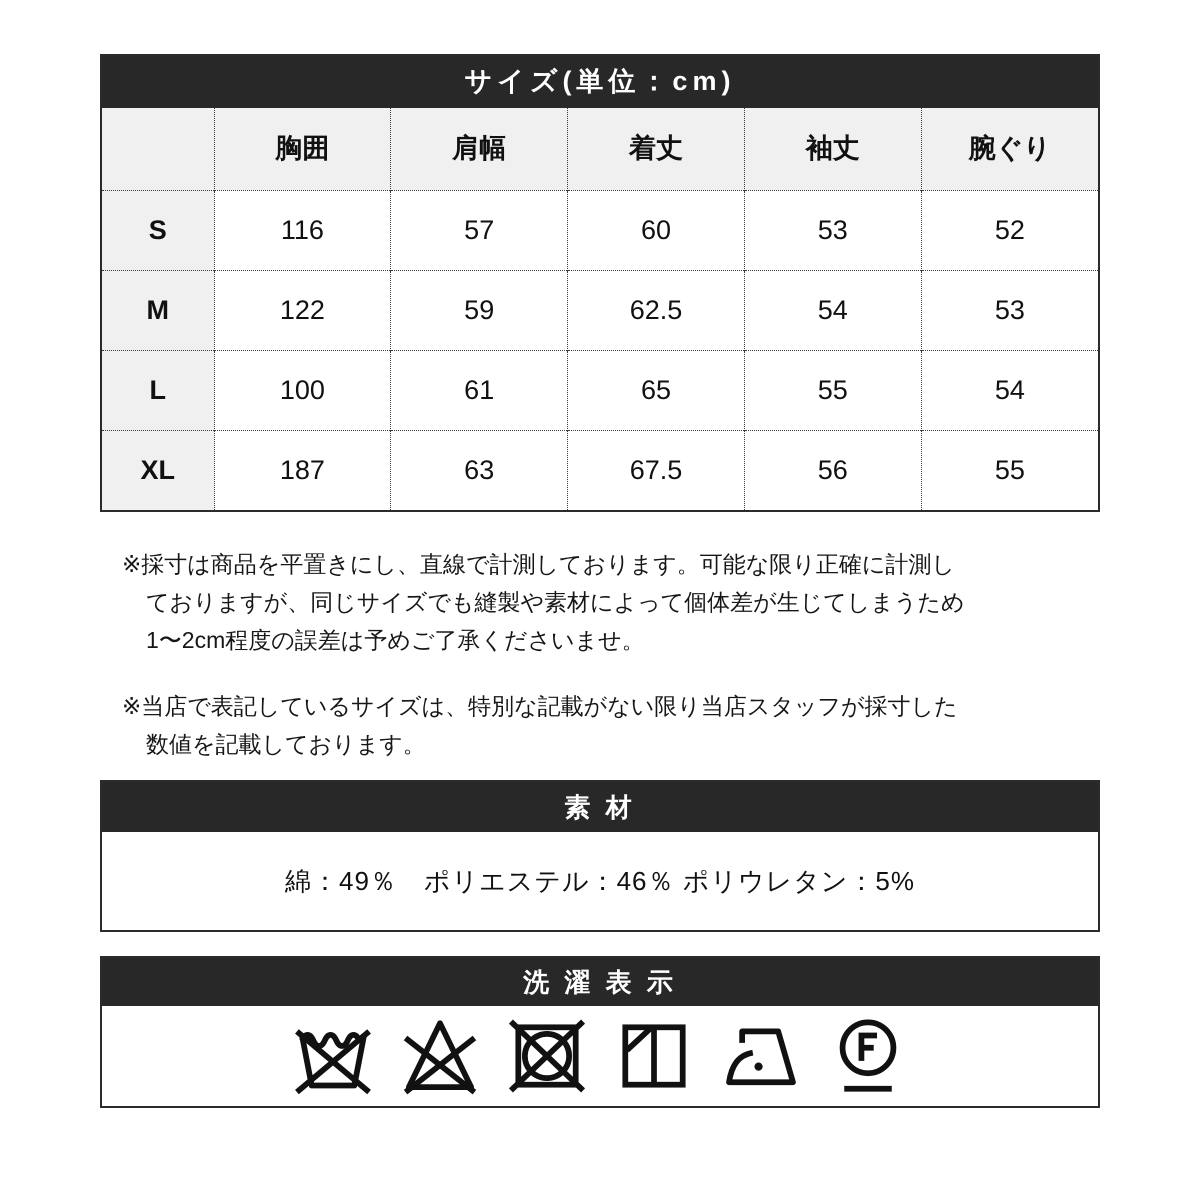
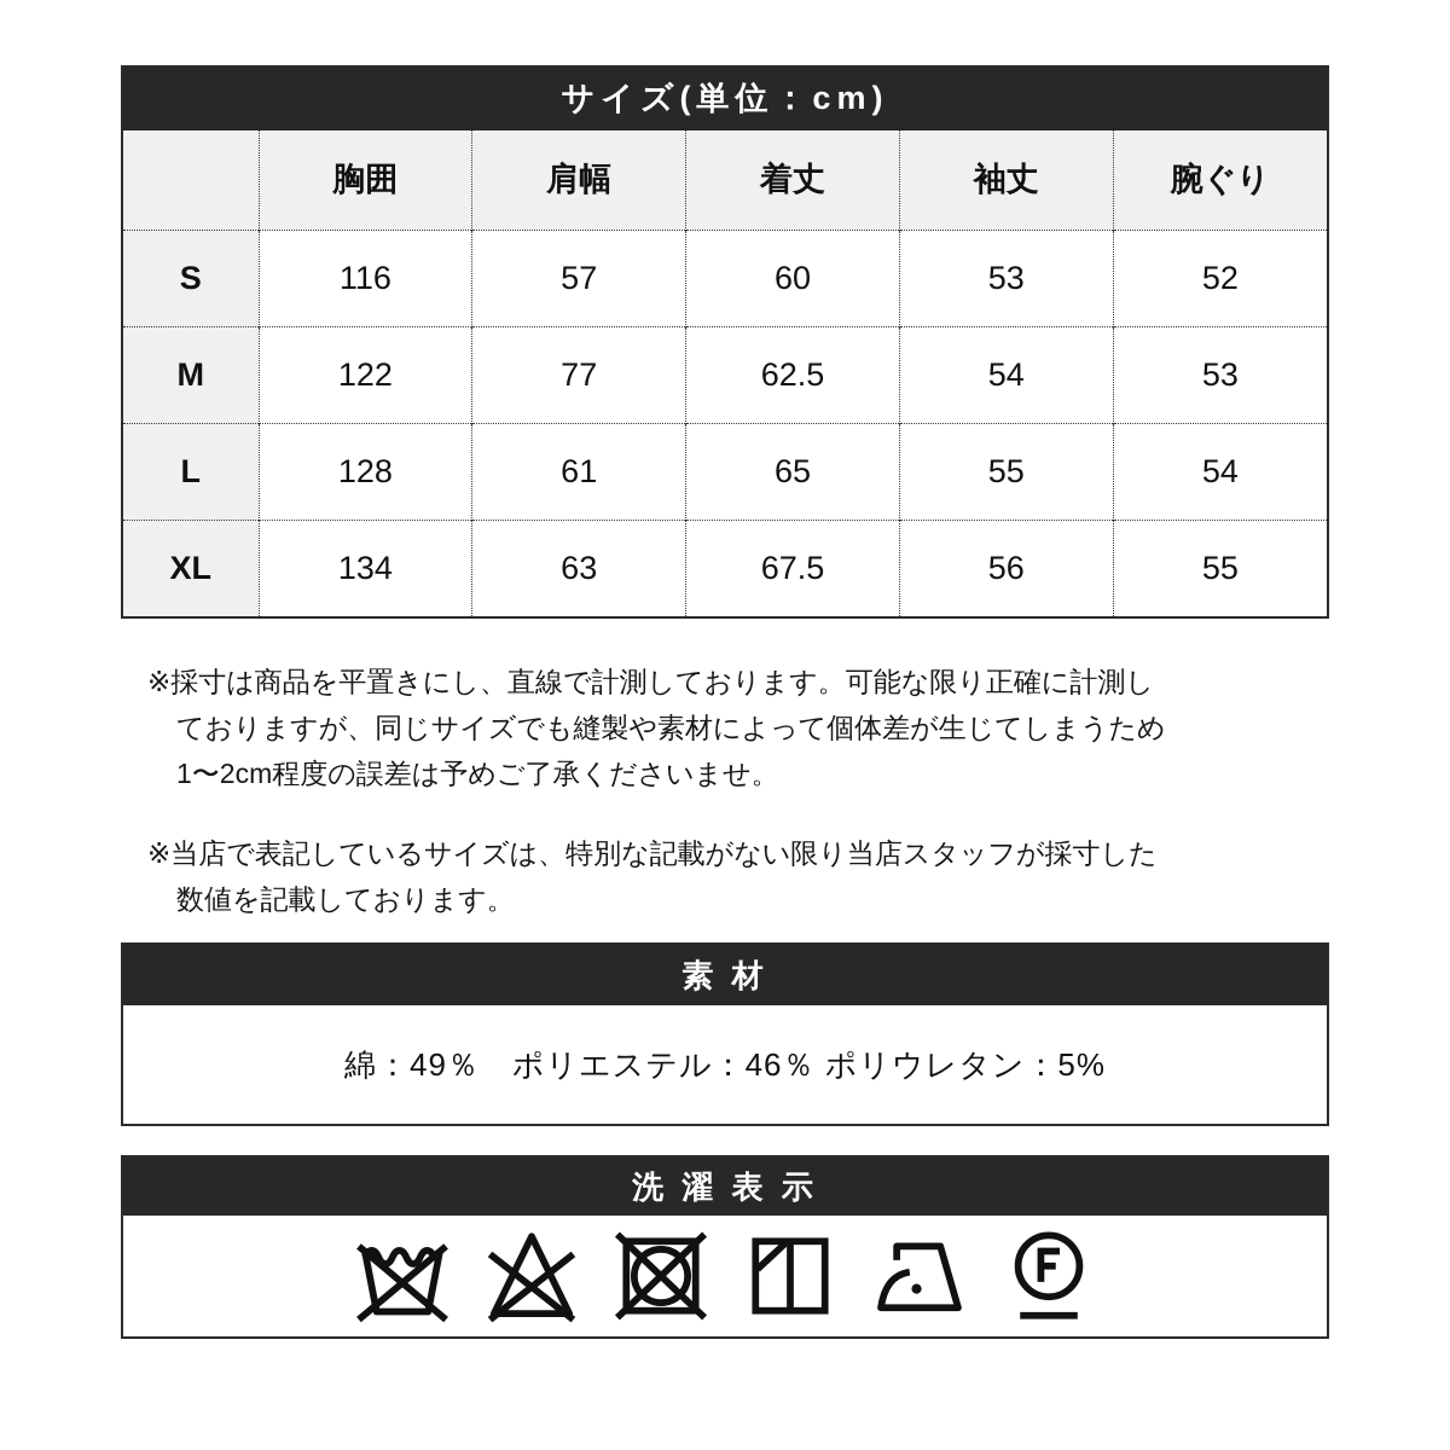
  サイズ(単位：cm)
  	胸囲	肩幅	着丈	袖丈	腕ぐり
  S	116	57	60	53	52
- M	122	59	62.5	54	53
+ M	122	77	62.5	54	53
- L	100	61	65	55	54
+ L	128	61	65	55	54
- XL	187	63	67.5	56	55
+ XL	134	63	67.5	56	55
  ※採寸は商品を平置きにし、直線で計測しております。可能な限り正確に計測し
  ておりますが、同じサイズでも縫製や素材によって個体差が生じてしまうため
  1〜2cm程度の誤差は予めご了承くださいませ。
  ※当店で表記しているサイズは、特別な記載がない限り当店スタッフが採寸した
  数値を記載しております。
  素 材
  綿：49％ ポリエステル：46％ ポリウレタン：5%
  洗 濯 表 示
